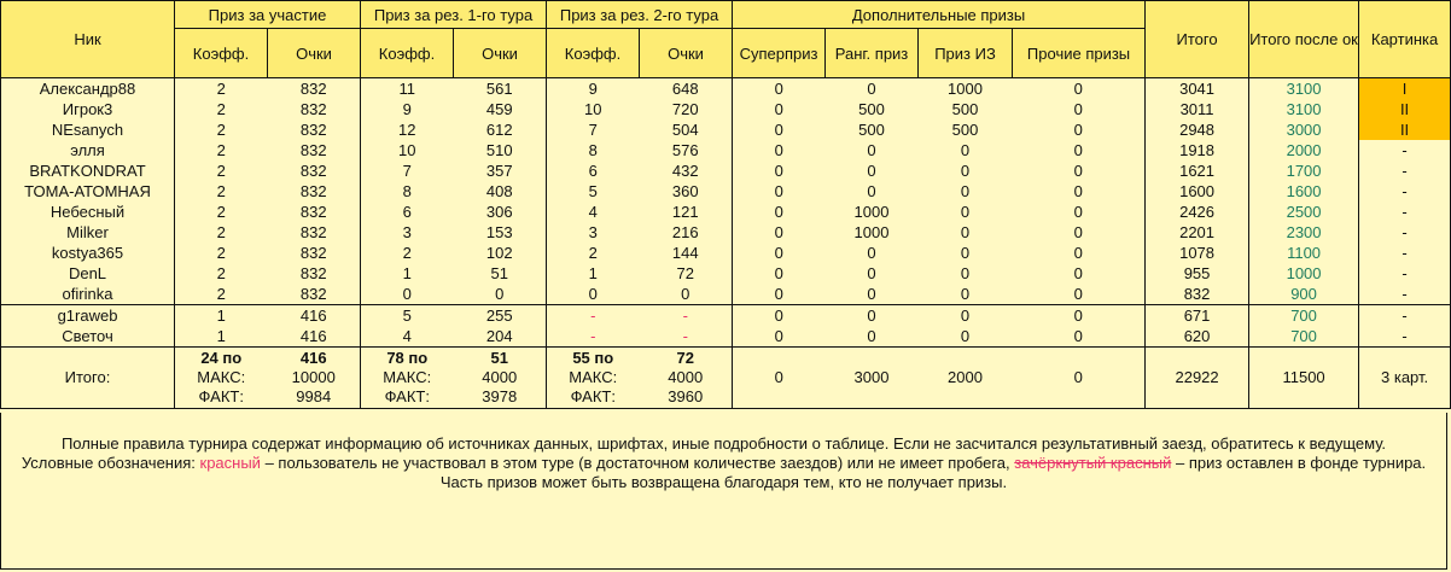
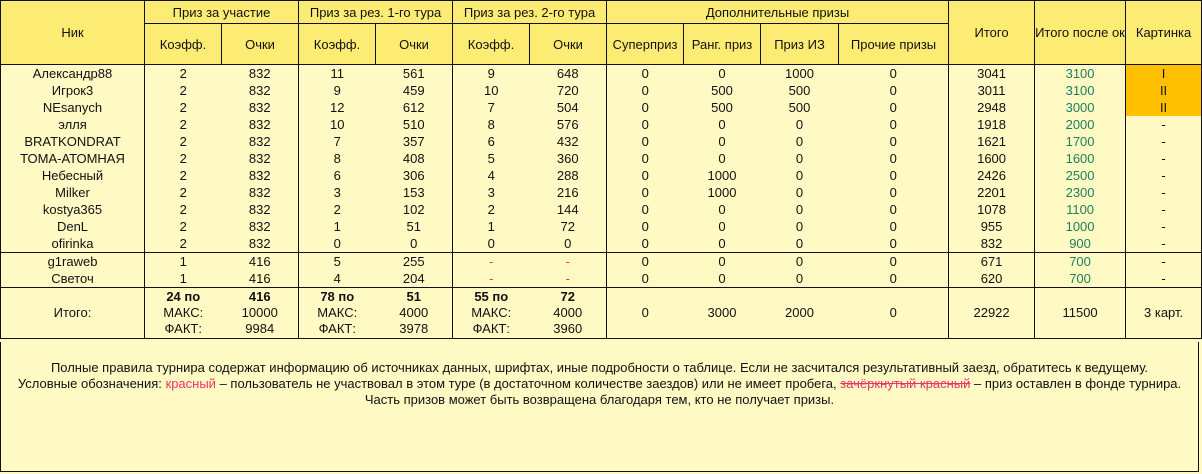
  Ник	Приз за участие	Приз за рез. 1-го тура	Приз за рез. 2-го тура	Дополнительные призы	Итого	Итого после ок	Картинка
  Коэфф.	Очки	Коэфф.	Очки	Коэфф.	Очки	Суперприз	Ранг. приз	Приз ИЗ	Прочие призы
  Александр88	2	832	11	561	9	648	0	0	1000	0	3041	3100	I
  Игрок3	2	832	9	459	10	720	0	500	500	0	3011	3100	II
  NEsanych	2	832	12	612	7	504	0	500	500	0	2948	3000	II
  элля	2	832	10	510	8	576	0	0	0	0	1918	2000	-
  BRATKONDRAT	2	832	7	357	6	432	0	0	0	0	1621	1700	-
  ТОМА-АТОМНАЯ	2	832	8	408	5	360	0	0	0	0	1600	1600	-
- Небесный	2	832	6	306	4	121	0	1000	0	0	2426	2500	-
+ Небесный	2	832	6	306	4	288	0	1000	0	0	2426	2500	-
  Milker	2	832	3	153	3	216	0	1000	0	0	2201	2300	-
  kostya365	2	832	2	102	2	144	0	0	0	0	1078	1100	-
  DenL	2	832	1	51	1	72	0	0	0	0	955	1000	-
  ofirinka	2	832	0	0	0	0	0	0	0	0	832	900	-
  g1raweb	1	416	5	255	-	-	0	0	0	0	671	700	-
  Светоч	1	416	4	204	-	-	0	0	0	0	620	700	-
  Итого:	24 по МАКС: ФАКТ:	416 10000 9984	78 по МАКС: ФАКТ:	51 4000 3978	55 по МАКС: ФАКТ:	72 4000 3960	0	3000	2000	0	22922	11500	3 карт.
  Полные правила турнира содержат информацию об источниках данных, шрифтах, иные подробности о таблице. Если не засчитался результативный заезд, обратитесь к ведущему.
  Условные обозначения: красный – пользователь не участвовал в этом туре (в достаточном количестве заездов) или не имеет пробега, зачёркнутый красный – приз оставлен в фонде турнира.
  Часть призов может быть возвращена благодаря тем, кто не получает призы.
